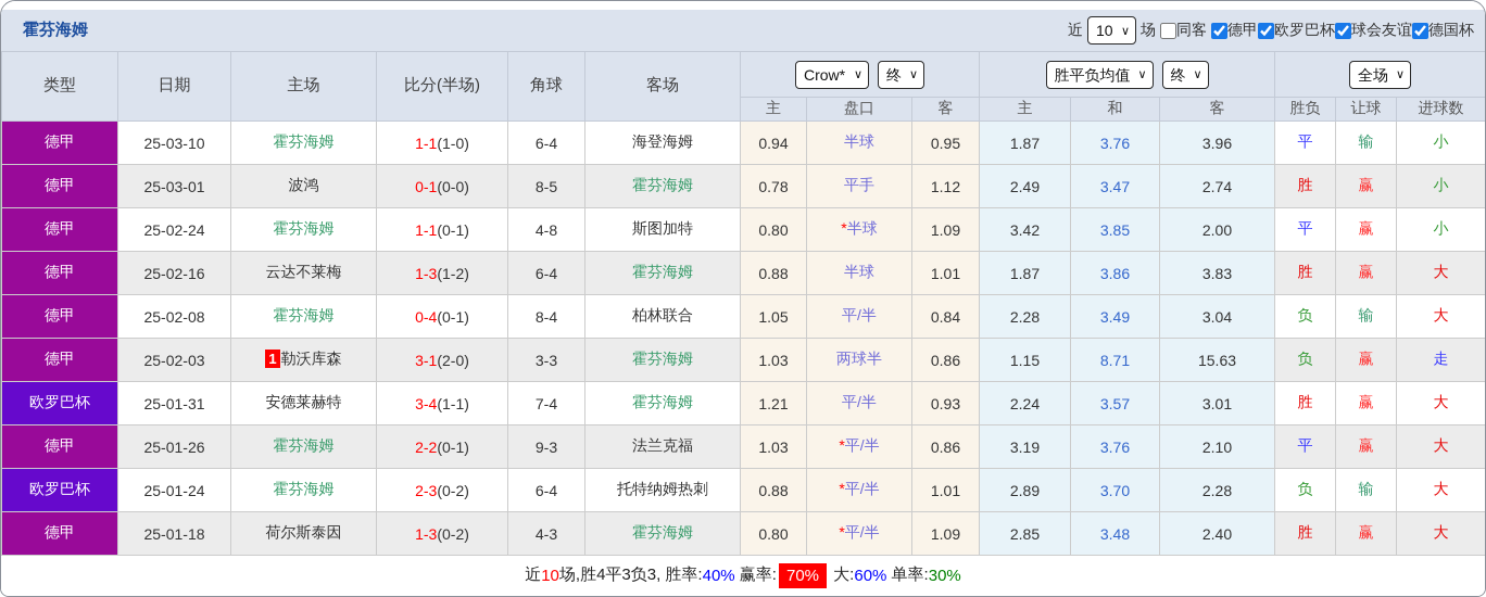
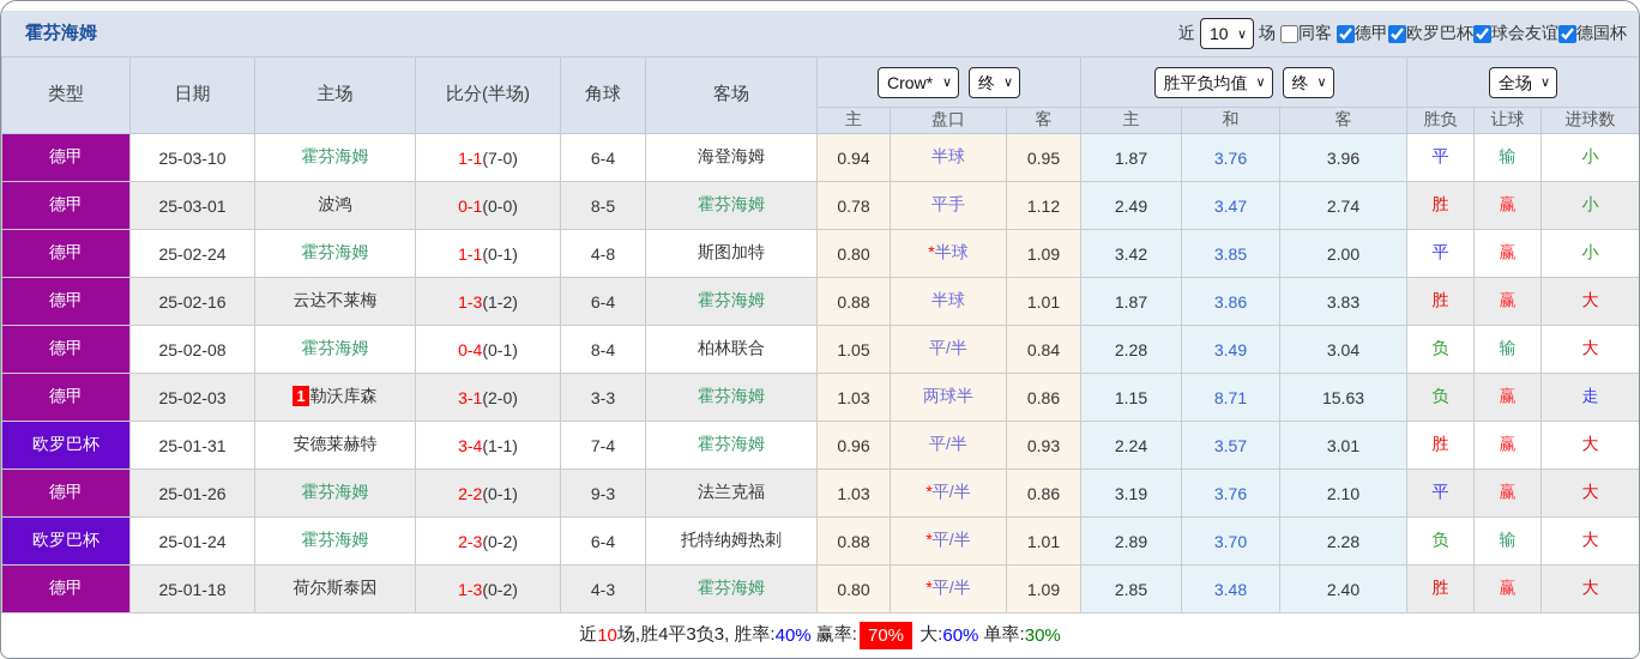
  霍芬海姆
  近
  10
  ∨
  场
  同客
  德甲
  欧罗巴杯
  球会友谊
  德国杯
  类型	日期	主场	比分(半场)	角球	客场	Crow* ∨ 终 ∨	胜平负均值 ∨ 终 ∨	全场 ∨
  主	盘口	客	主	和	客	胜负	让球	进球数
- 德甲	25-03-10	霍芬海姆	1-1(1-0)	6-4	海登海姆	0.94	半球	0.95	1.87	3.76	3.96	平	输	小
+ 德甲	25-03-10	霍芬海姆	1-1(7-0)	6-4	海登海姆	0.94	半球	0.95	1.87	3.76	3.96	平	输	小
  德甲	25-03-01	波鸿	0-1(0-0)	8-5	霍芬海姆	0.78	平手	1.12	2.49	3.47	2.74	胜	赢	小
  德甲	25-02-24	霍芬海姆	1-1(0-1)	4-8	斯图加特	0.80	*半球	1.09	3.42	3.85	2.00	平	赢	小
  德甲	25-02-16	云达不莱梅	1-3(1-2)	6-4	霍芬海姆	0.88	半球	1.01	1.87	3.86	3.83	胜	赢	大
  德甲	25-02-08	霍芬海姆	0-4(0-1)	8-4	柏林联合	1.05	平/半	0.84	2.28	3.49	3.04	负	输	大
  德甲	25-02-03	1 勒沃库森	3-1(2-0)	3-3	霍芬海姆	1.03	两球半	0.86	1.15	8.71	15.63	负	赢	走
- 欧罗巴杯	25-01-31	安德莱赫特	3-4(1-1)	7-4	霍芬海姆	1.21	平/半	0.93	2.24	3.57	3.01	胜	赢	大
+ 欧罗巴杯	25-01-31	安德莱赫特	3-4(1-1)	7-4	霍芬海姆	0.96	平/半	0.93	2.24	3.57	3.01	胜	赢	大
  德甲	25-01-26	霍芬海姆	2-2(0-1)	9-3	法兰克福	1.03	*平/半	0.86	3.19	3.76	2.10	平	赢	大
  欧罗巴杯	25-01-24	霍芬海姆	2-3(0-2)	6-4	托特纳姆热刺	0.88	*平/半	1.01	2.89	3.70	2.28	负	输	大
  德甲	25-01-18	荷尔斯泰因	1-3(0-2)	4-3	霍芬海姆	0.80	*平/半	1.09	2.85	3.48	2.40	胜	赢	大
  近
  10
  场,胜4平3负3, 胜率:
  40%
  赢率:
  70%
  大:
  60%
  单率:
  30%
